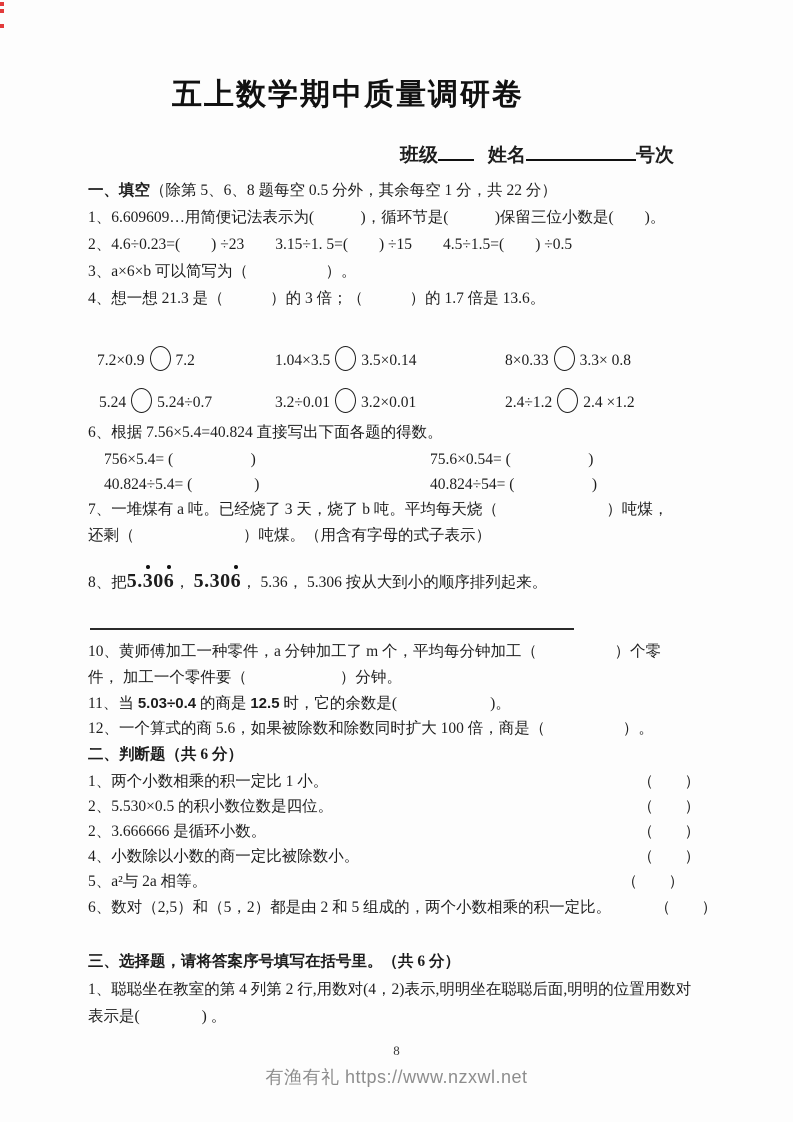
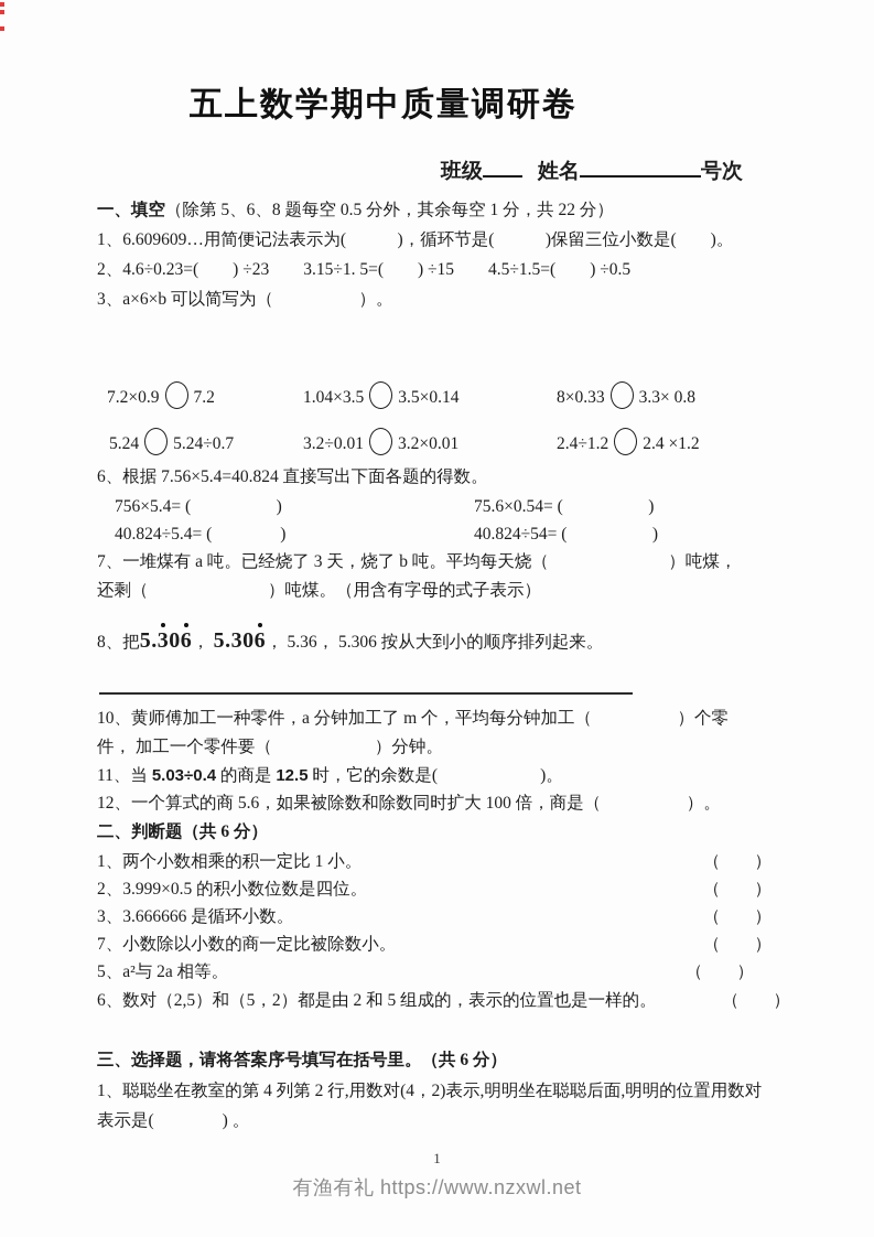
  五上数学期中质量调研卷
  班级 姓名 号次
  一、填空（除第 5、6、8 题每空 0.5 分外，其余每空 1 分，共 22 分）
  1、6.609609…用简便记法表示为( )，循环节是( )保留三位小数是( )。
  2、4.6÷0.23=( ) ÷23 3.15÷1. 5=( ) ÷15 4.5÷1.5=( ) ÷0.5
  3、a×6×b 可以简写为（ ）。
- 4、想一想 21.3 是（ ）的 3 倍；（ ）的 1.7 倍是 13.6。
  7.2×0.9 7.2
  1.04×3.5 3.5×0.14
  8×0.33 3.3× 0.8
  5.24 5.24÷0.7
  3.2÷0.01 3.2×0.01
  2.4÷1.2 2.4 ×1.2
  6、根据 7.56×5.4=40.824 直接写出下面各题的得数。
  756×5.4= ( )
  75.6×0.54= ( )
  40.824÷5.4= ( )
  40.824÷54= ( )
  7、一堆煤有 a 吨。已经烧了 3 天，烧了 b 吨。平均每天烧（ ）吨煤，
  还剩（ ）吨煤。（用含有字母的式子表示）
  8、把5.306， 5.306， 5.36， 5.306 按从大到小的顺序排列起来。
  10、黄师傅加工一种零件，a 分钟加工了 m 个，平均每分钟加工（ ）个零
  件， 加工一个零件要（ ）分钟。
  11、当 5.03÷0.4 的商是 12.5 时，它的余数是( )。
  12、一个算式的商 5.6，如果被除数和除数同时扩大 100 倍，商是（ ）。
  二、判断题（共 6 分）
  1、两个小数相乘的积一定比 1 小。
  （ ）
- 2、5.530×0.5 的积小数位数是四位。
+ 2、3.999×0.5 的积小数位数是四位。
  （ ）
- 2、3.666666 是循环小数。
+ 3、3.666666 是循环小数。
  （ ）
- 4、小数除以小数的商一定比被除数小。
+ 7、小数除以小数的商一定比被除数小。
  （ ）
  5、a²与 2a 相等。
  （ ）
- 6、数对（2,5）和（5，2）都是由 2 和 5 组成的，两个小数相乘的积一定比。
+ 6、数对（2,5）和（5，2）都是由 2 和 5 组成的，表示的位置也是一样的。
  （ ）
  三、选择题，请将答案序号填写在括号里。（共 6 分）
  1、聪聪坐在教室的第 4 列第 2 行,用数对(4，2)表示,明明坐在聪聪后面,明明的位置用数对
  表示是( ) 。
- 8
+ 1
  有渔有礼 https://www.nzxwl.net
